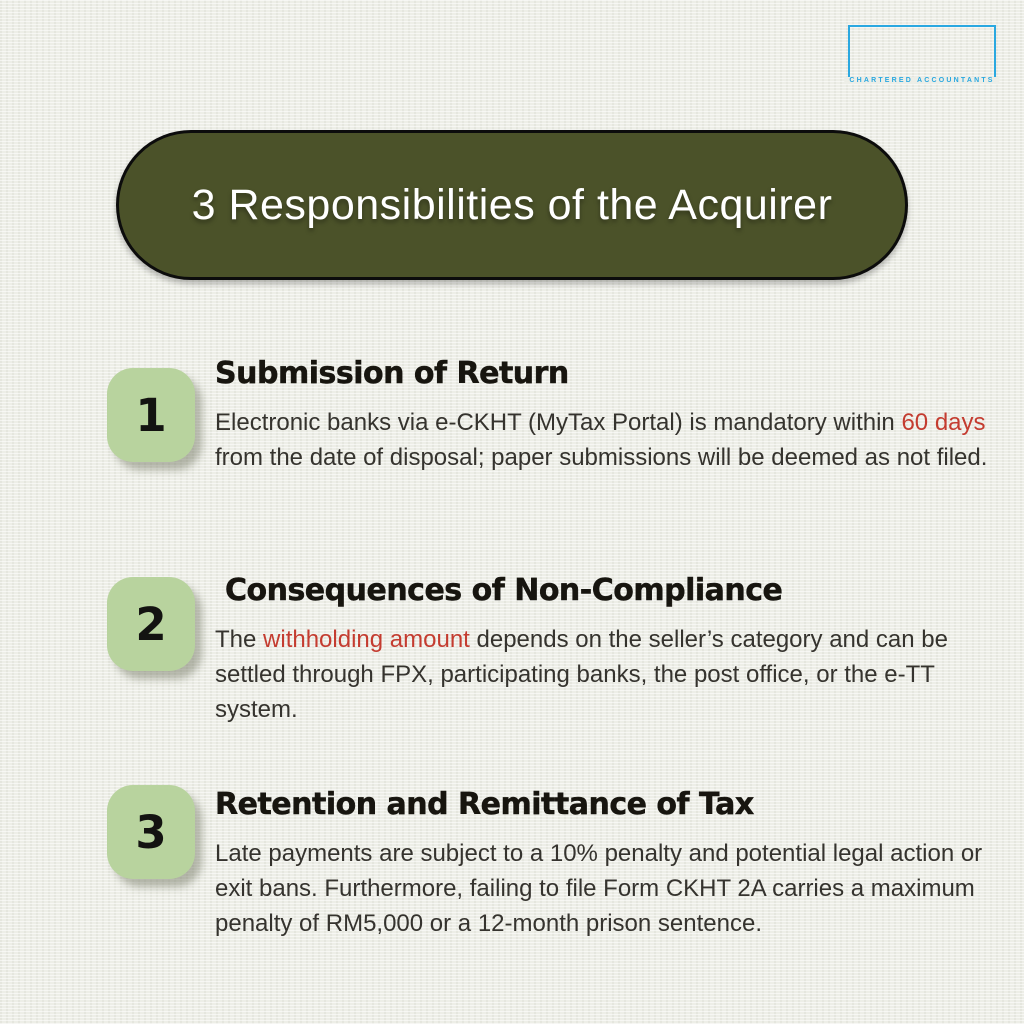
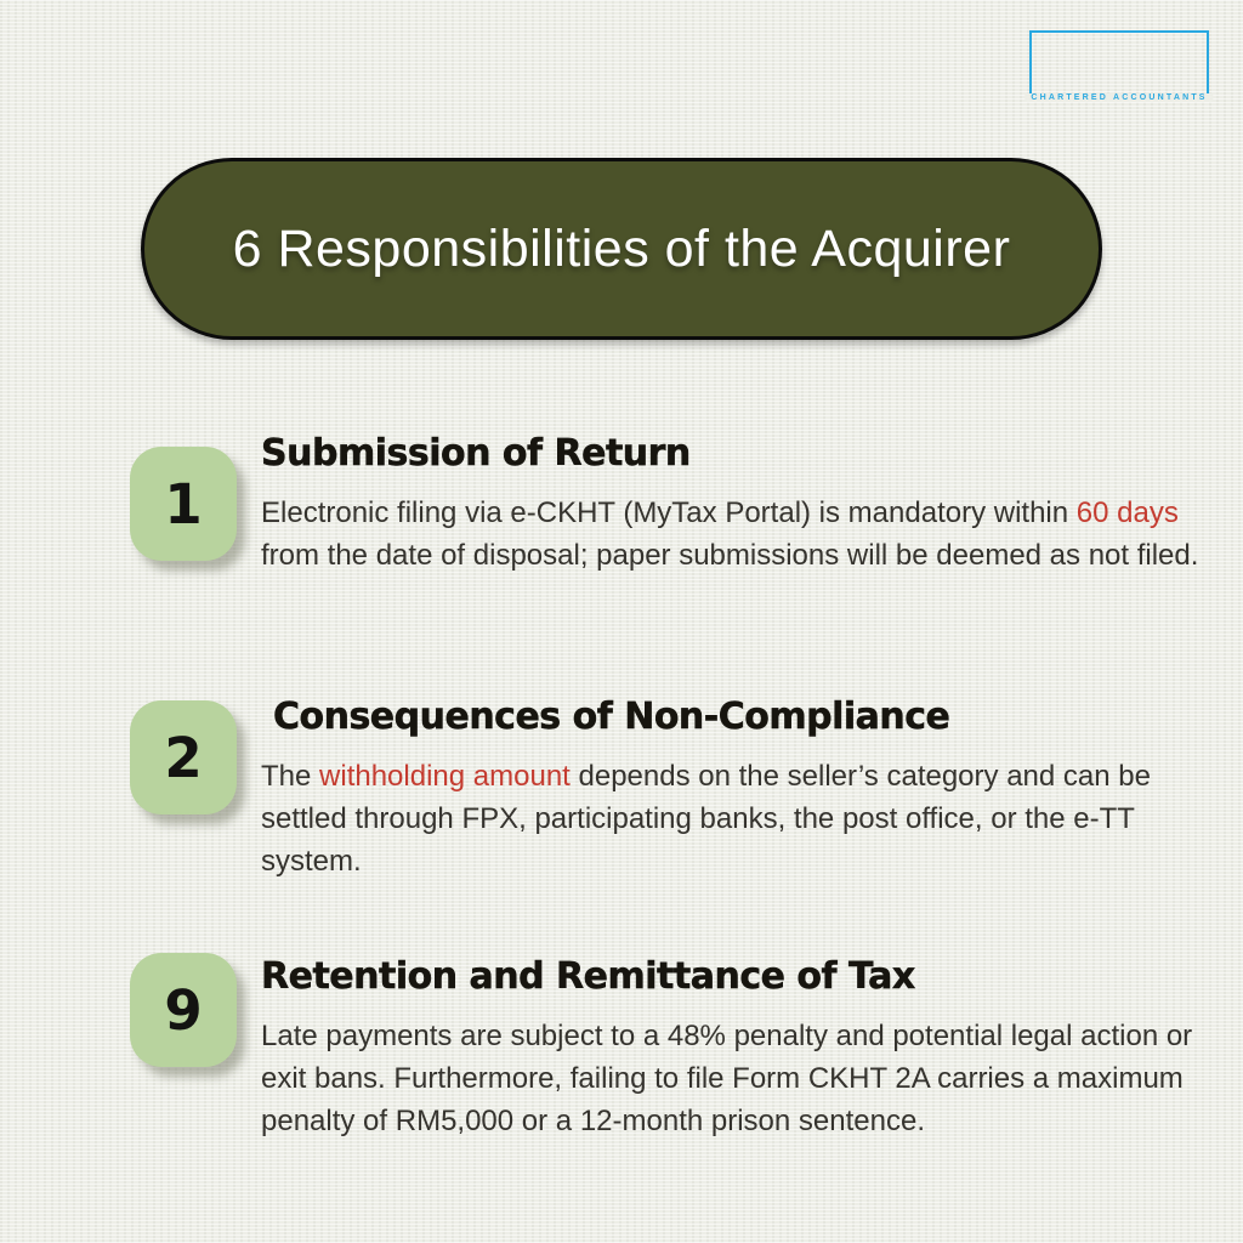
- 3 Responsibilities of the Acquirer
+ 6 Responsibilities of the Acquirer
  1
  Submission of Return
- Electronic banks via e-CKHT (MyTax Portal) is mandatory within 60 days from the date of disposal; paper submissions will be deemed as not filed.
+ Electronic filing via e-CKHT (MyTax Portal) is mandatory within 60 days from the date of disposal; paper submissions will be deemed as not filed.
  2
  Consequences of Non-Compliance
  The withholding amount depends on the seller’s category and can be settled through FPX, participating banks, the post office, or the e-TT system.
- 3
+ 9
  Retention and Remittance of Tax
- Late payments are subject to a 10% penalty and potential legal action or exit bans. Furthermore, failing to file Form CKHT 2A carries a maximum penalty of RM5,000 or a 12-month prison sentence.
+ Late payments are subject to a 48% penalty and potential legal action or exit bans. Furthermore, failing to file Form CKHT 2A carries a maximum penalty of RM5,000 or a 12-month prison sentence.
